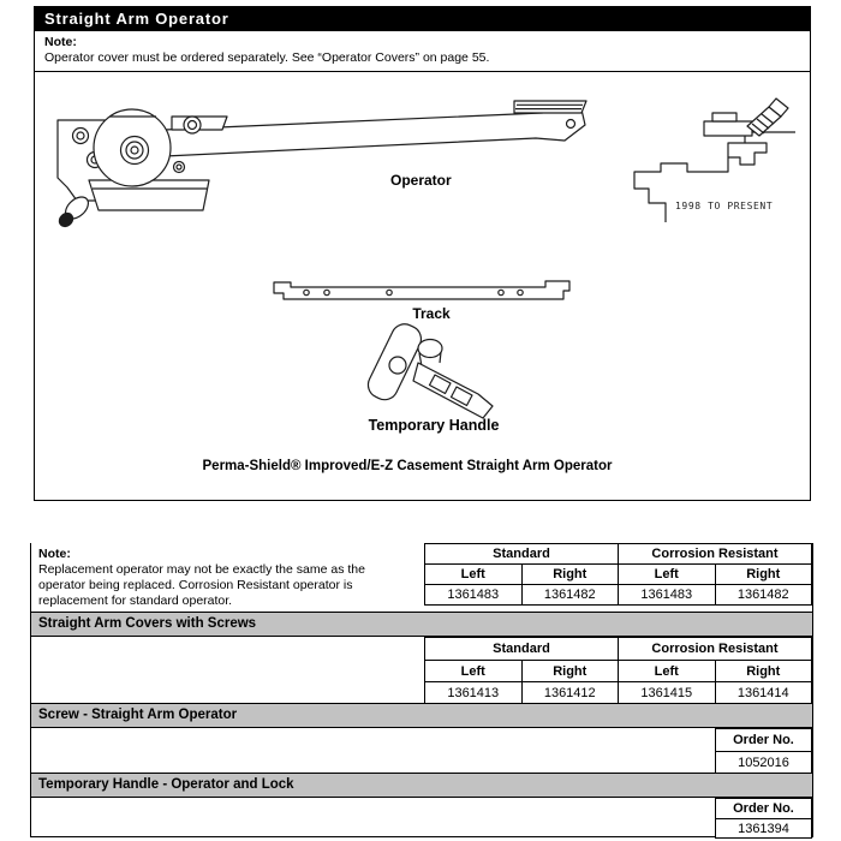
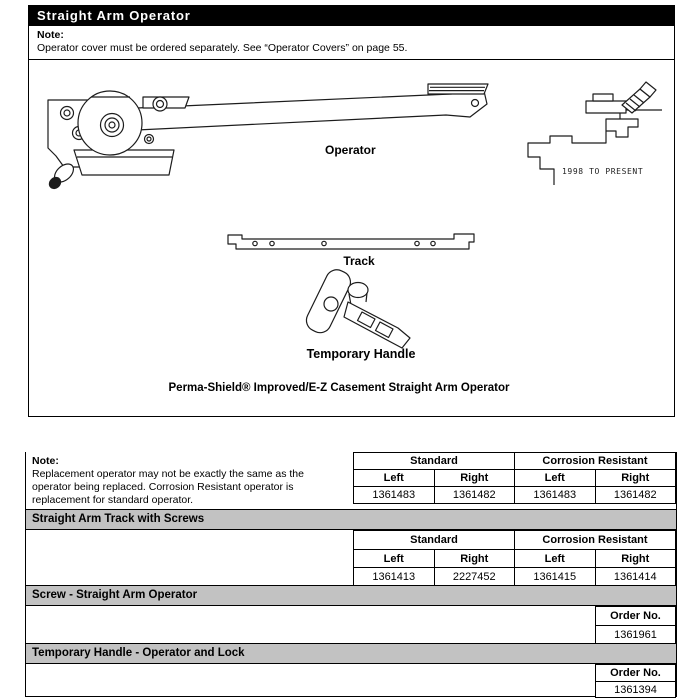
  Straight Arm Operator
  Note:
  Operator cover must be ordered separately. See “Operator Covers” on page 55.
  Operator
  1998 TO PRESENT
  Track
  Temporary Handle
  Perma-Shield® Improved/E-Z Casement Straight Arm Operator
  Note:
  Replacement operator may not be exactly the same as the operator being replaced. Corrosion Resistant operator is replacement for standard operator.
  Standard	Corrosion Resistant
  Left	Right	Left	Right
  1361483	1361482	1361483	1361482
- Straight Arm Covers with Screws
+ Straight Arm Track with Screws
  Standard	Corrosion Resistant
  Left	Right	Left	Right
- 1361413	1361412	1361415	1361414
+ 1361413	2227452	1361415	1361414
  Screw - Straight Arm Operator
  Order No.
- 1052016
+ 1361961
  Temporary Handle - Operator and Lock
  Order No.
  1361394
